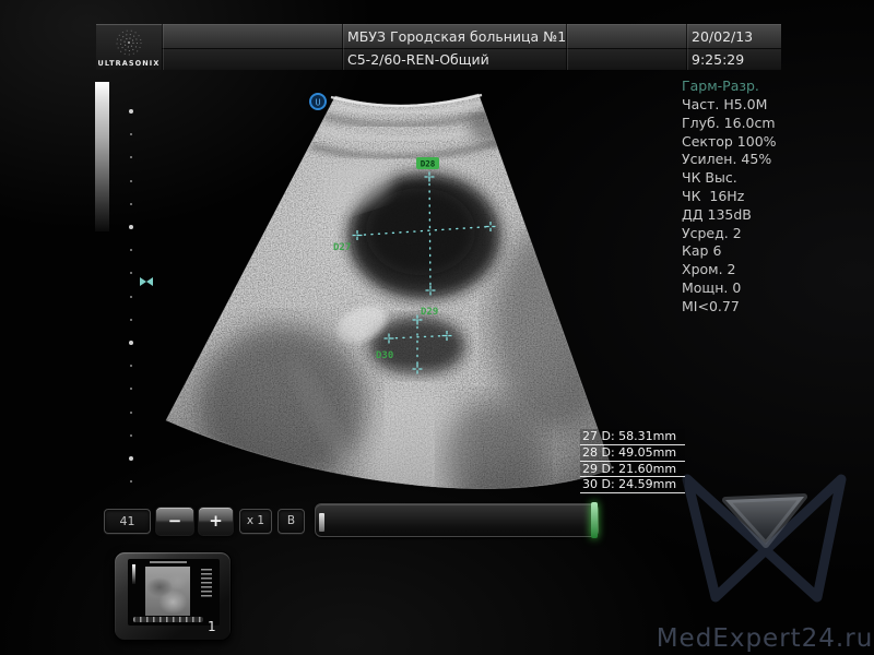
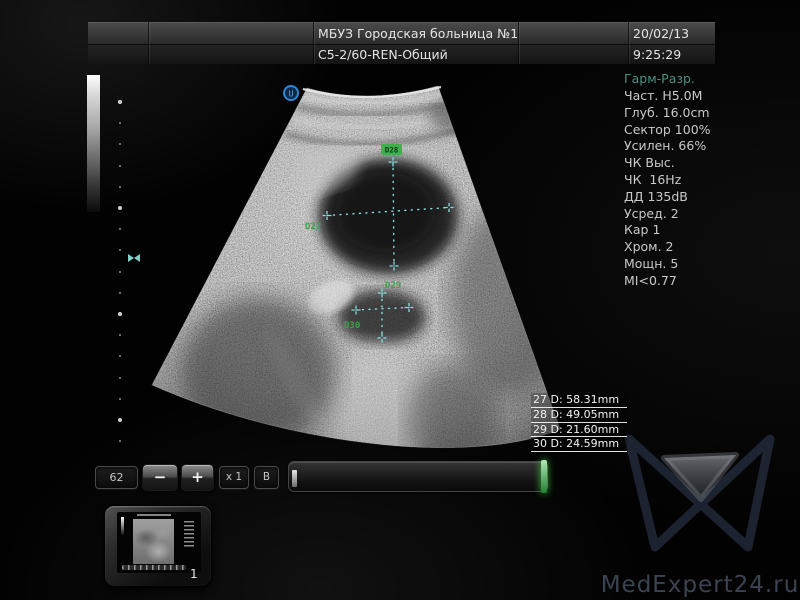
  U
  D27
  D28
  D29
  D30
  MedExpert24.ru
- ULTRASONIX
  МБУЗ Городская больница №1
  C5-2/60-REN-Общий
  20/02/13
  9:25:29
  Гарм-Разр.
  Част. H5.0M
  Глуб. 16.0cm
  Сектор 100%
- Усилен. 45%
+ Усилен. 66%
  ЧК Выс.
  ЧК 16Hz
  ДД 135dB
  Усред. 2
- Кар 6
+ Кар 1
  Хром. 2
- Мощн. 0
+ Мощн. 5
  MI<0.77
  27 D: 58.31mm
  28 D: 49.05mm
  29 D: 21.60mm
  30 D: 24.59mm
- 41
+ 62
  −
  +
  x 1
  B
  1
